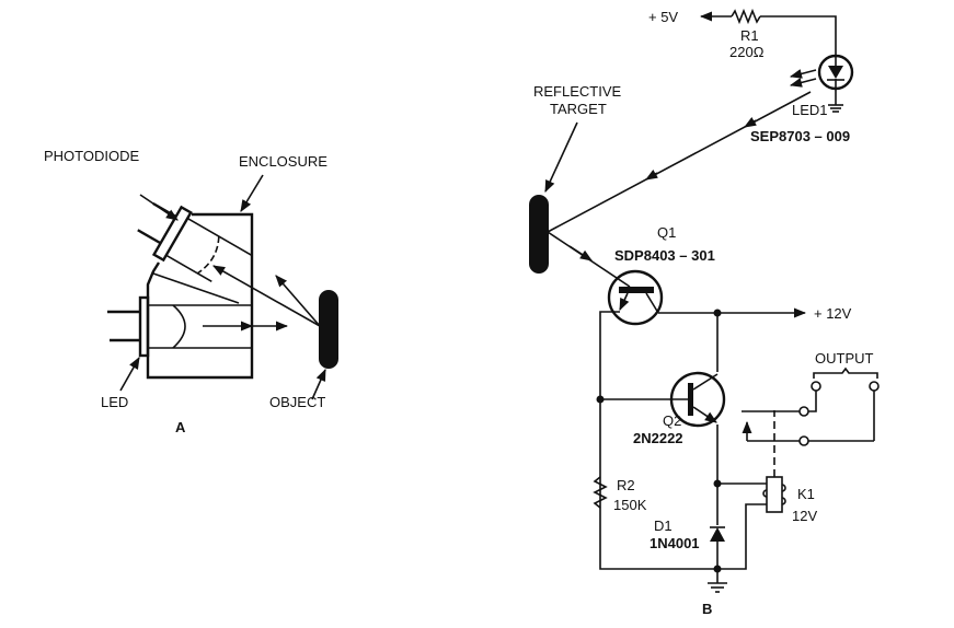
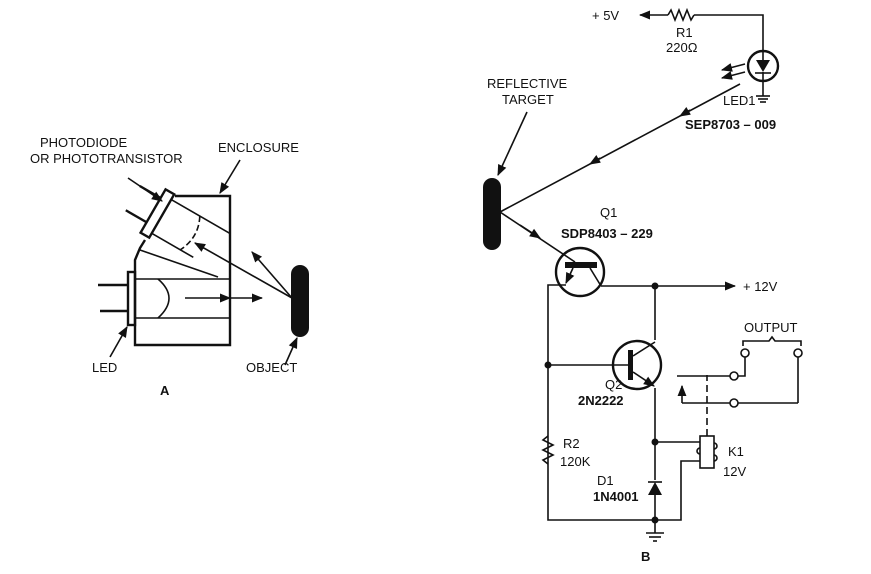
  PHOTODIODE
+ OR PHOTOTRANSISTOR
  ENCLOSURE
  LED
  OBJECT
  A
  + 5V
  R1
  220Ω
  LED1
  SEP8703 – 009
  REFLECTIVE
  TARGET
  Q1
- SDP8403 – 301
+ SDP8403 – 229
  + 12V
  OUTPUT
  Q2
  2N2222
  R2
- 150K
+ 120K
  D1
  1N4001
  K1
  12V
  B
